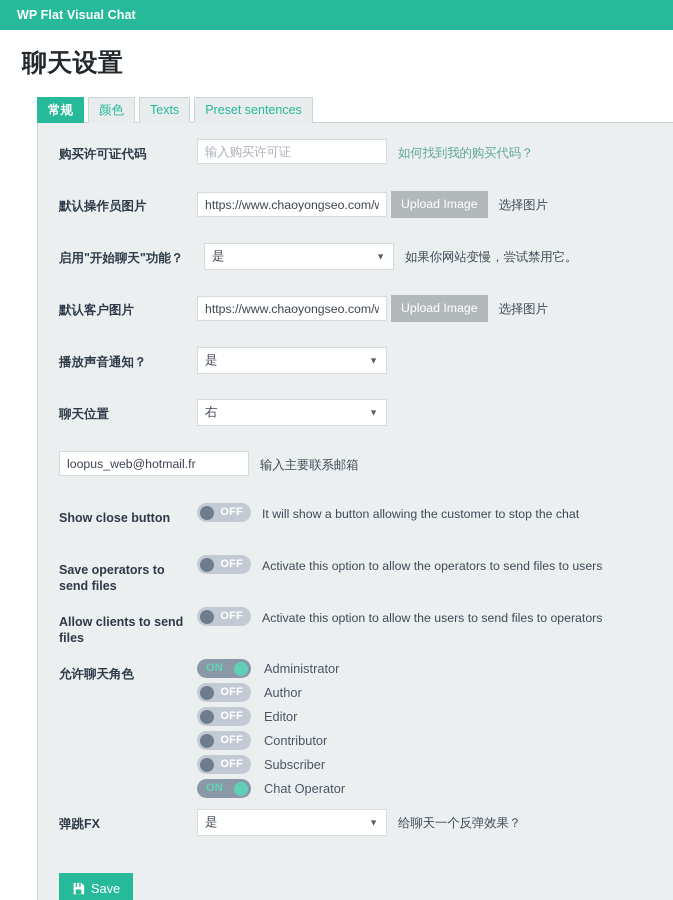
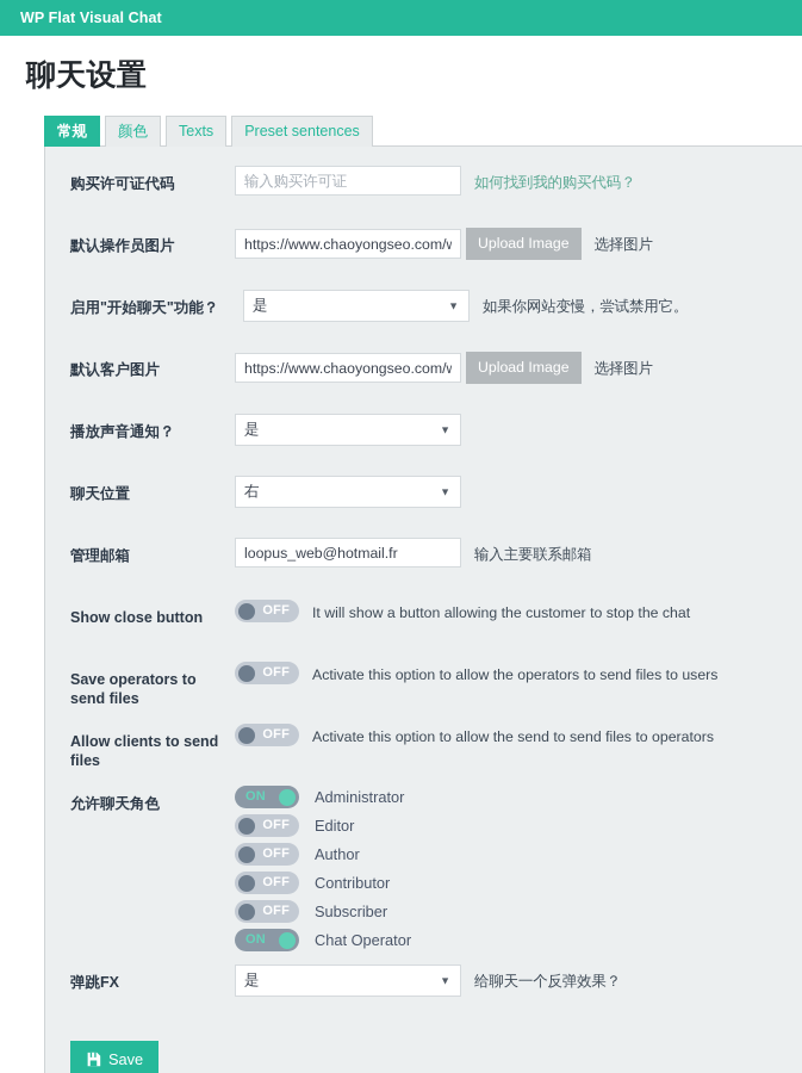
  WP Flat Visual Chat
  聊天设置
  常规
  颜色
  Texts
  Preset sentences
  购买许可证代码
  输入购买许可证
  如何找到我的购买代码？
  默认操作员图片
  https://www.chaoyongseo.com/w
  Upload Image
  选择图片
  启用"开始聊天"功能？
  是
  ▼
  如果你网站变慢，尝试禁用它。
  默认客户图片
  https://www.chaoyongseo.com/w
  Upload Image
  选择图片
  播放声音通知？
  是
  ▼
  聊天位置
  右
  ▼
+ 管理邮箱
  loopus_web@hotmail.fr
  输入主要联系邮箱
  Show close button
  OFF
  It will show a button allowing the customer to stop the chat
  Save operators to send files
  OFF
  Activate this option to allow the operators to send files to users
  Allow clients to send files
  OFF
- Activate this option to allow the users to send files to operators
+ Activate this option to allow the send to send files to operators
  允许聊天角色
  ON
  Administrator
  OFF
- Author
+ Editor
  OFF
- Editor
+ Author
  OFF
  Contributor
  OFF
  Subscriber
  ON
  Chat Operator
  弹跳FX
  是
  ▼
  给聊天一个反弹效果？
  Save
